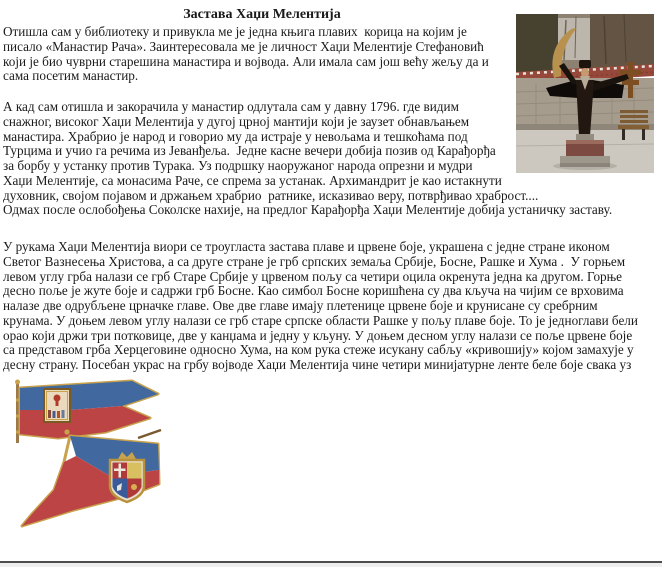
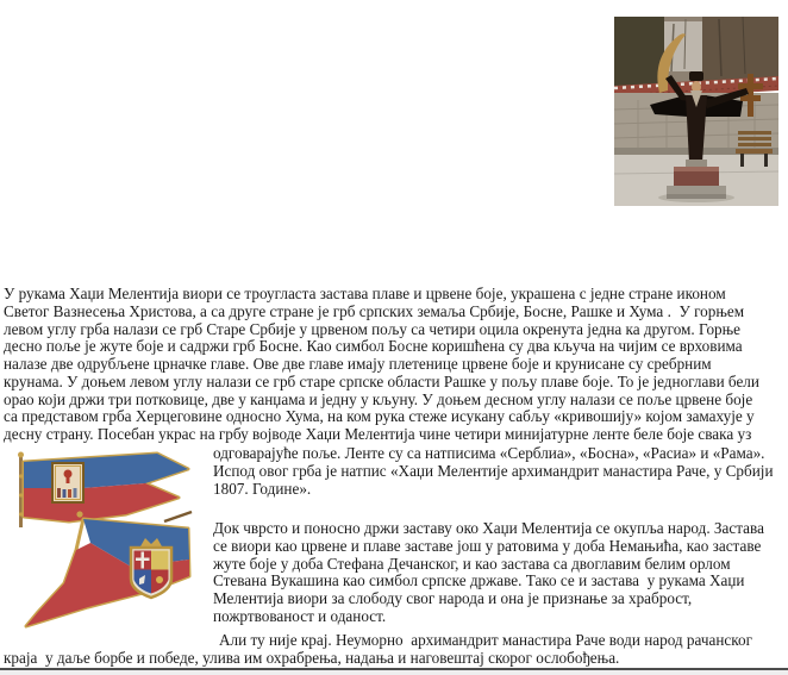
- Застава Хаџи Мелентија
- Отишла сам у библиотеку и привукла ме је једна књига плавих корица на којим је
- писало «Манастир Рача». Заинтересовала ме је личност Хаџи Мелентије Стефановић
- који је био чуврни старешина манастира и војвода. Али имала сам још већу жељу да и
- сама посетим манастир.
- А кад сам отишла и закорачила у манастир одлутала сам у давну 1796. где видим
- снажног, високог Хаџи Мелентија у дугој црној мантији који је заузет обнављањем
- манастира. Храбрио је народ и говорио му да истраје у невољама и тешкоћама под
- Турцима и учио га речима из Јеванђеља. Једне касне вечери добија позив од Карађорђа
- за борбу у устанку против Турака. Уз подршку наоружаног народа опрезни и мудри
- Хаџи Мелентије, са монасима Раче, се спрема за устанак. Архимандрит је као истакнути
- духовник, својом појавом и држањем храбрио ратнике, исказивао веру, потврђивао храброст....
- Одмах после ослобођења Соколске нахије, на предлог Карађорђа Хаџи Мелентије добија устаничку заставу.
  У рукама Хаџи Мелентија виори се троугласта застава плаве и црвене боје, украшена с једне стране иконом
  Светог Вазнесења Христова, а са друге стране је грб српских земаља Србије, Босне, Рашке и Хума . У горњем
  левом углу грба налази се грб Старе Србије у црвеном пољу са четири оцила окренута једна ка другом. Горње
  десно поље је жуте боје и садржи грб Босне. Као симбол Босне коришћена су два кључа на чијим се врховима
  налазе две одрубљене црначке главе. Ове две главе имају плетенице црвене боје и крунисане су сребрним
  крунама. У доњем левом углу налази се грб старе српске области Рашке у пољу плаве боје. То је једноглави бели
  орао који држи три потковице, две у канџама и једну у кљуну. У доњем десном углу налази се поље црвене боје
  са представом грба Херцеговине односно Хума, на ком рука стеже исукану сабљу «кривошију» којом замахује у
  десну страну. Посебан украс на грбу војводе Хаџи Мелентија чине четири минијатурне ленте беле боје свака уз
+ одговарајуће поље. Ленте су са натписима «Серблиа», «Босна», «Расиа» и «Рама».
+ Испод овог грба је натпис «Хаџи Мелентије архимандрит манастира Раче, у Србији
+ 1807. Године».
+ Док чврсто и поносно држи заставу око Хаџи Мелентија се окупља народ. Застава
+ се виори као црвене и плаве заставе још у ратовима у доба Немањића, као заставе
+ жуте боје у доба Стефана Дечанског, и као застава са двоглавим белим орлом
+ Стевана Вукашина као симбол српске државе. Тако се и застава у рукама Хаџи
+ Мелентија виори за слободу свог народа и она је признање за храброст,
+ пожртвованост и оданост.
+ Али ту није крај. Неуморно архимандрит манастира Раче води народ рачанског
+ краја у даље борбе и победе, улива им охрабрења, надања и наговештај скорог ослобођења.
